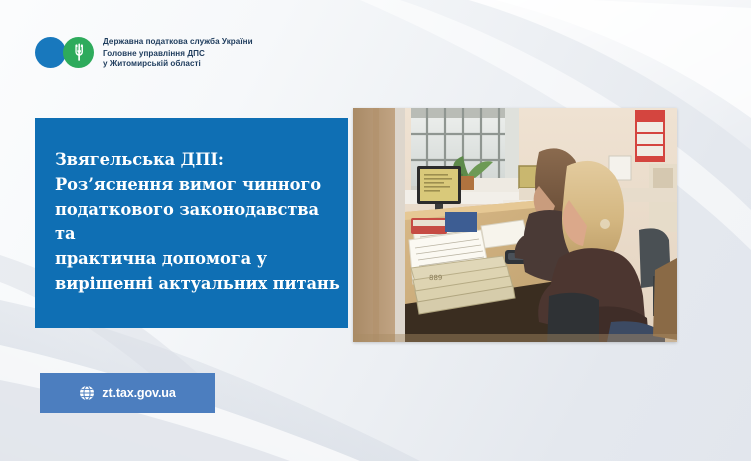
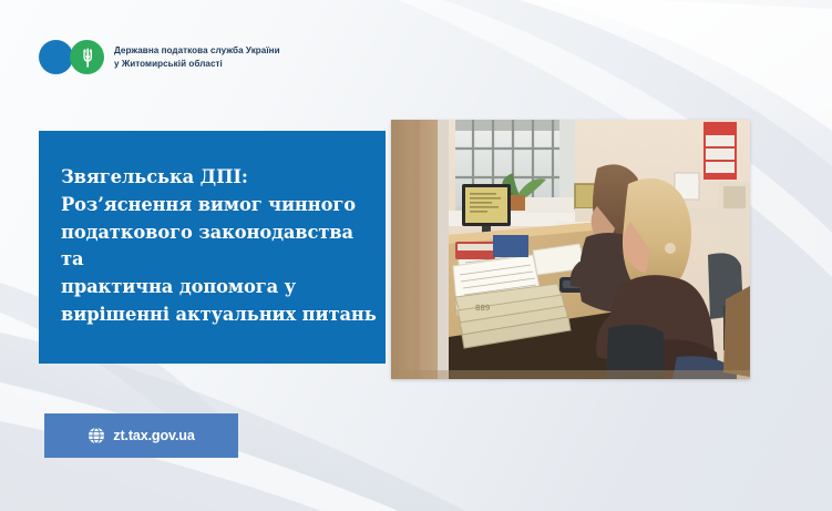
  Державна податкова служба України
- Головне управління ДПС
  у Житомирській області
  Звягельська ДПІ:
  Роз’яснення вимог чинного
  податкового законодавства та
  практична допомога у
  вирішенні актуальних питань
  889
  zt.tax.gov.ua
